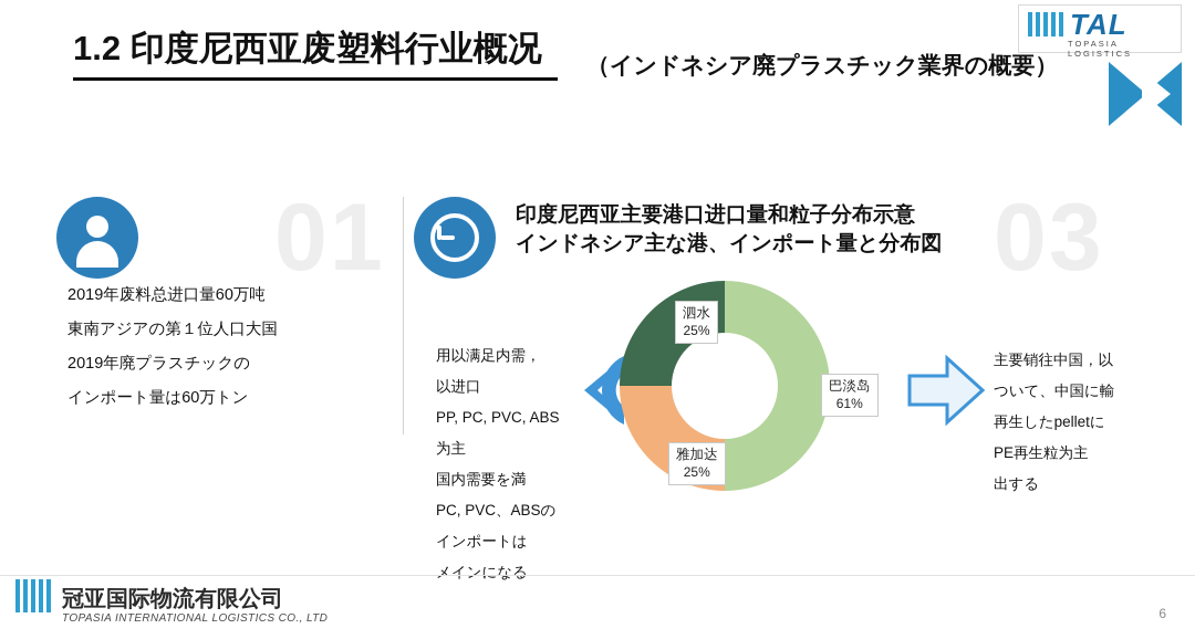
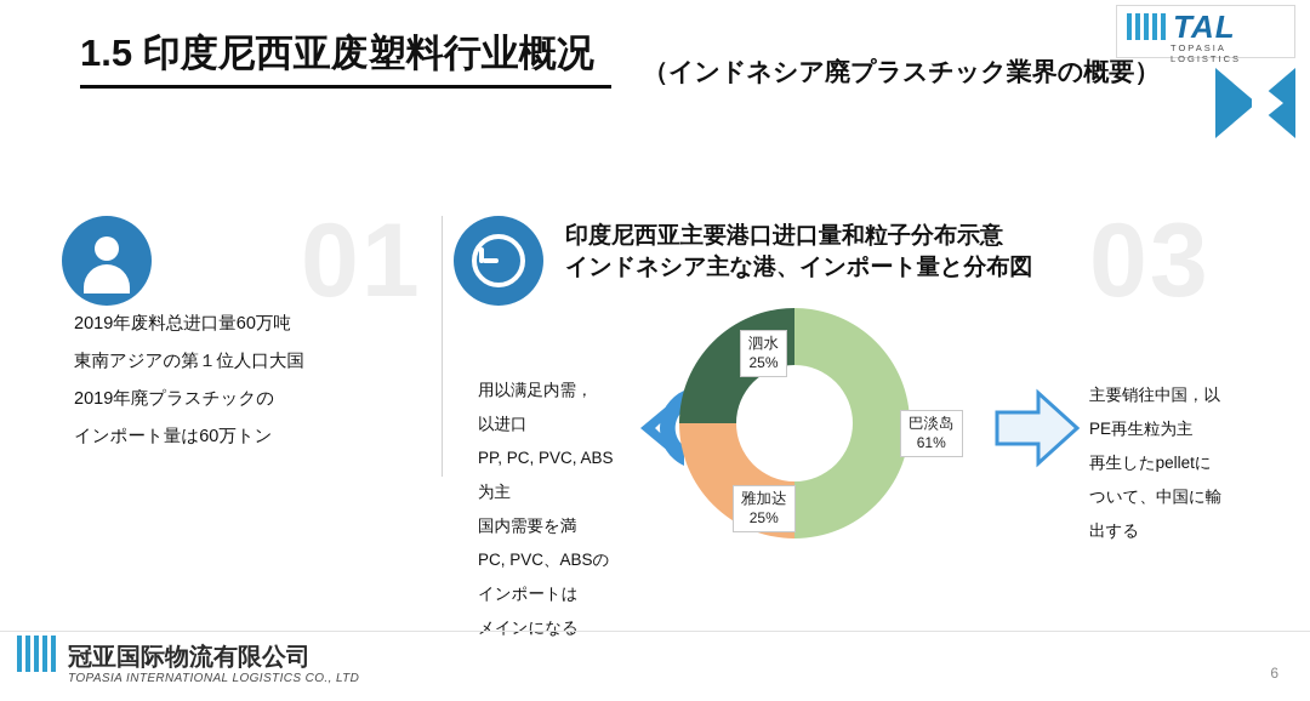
- 1.2 印度尼西亚废塑料行业概况
+ 1.5 印度尼西亚废塑料行业概况
  （インドネシア廃プラスチック業界の概要）
  TAL
  TOPASIA LOGISTICS
  2019年废料总进口量60万吨
  東南アジアの第１位人口大国
  2019年廃プラスチックの
  インポート量は60万トン
  印度尼西亚主要港口进口量和粒子分布示意
  インドネシア主な港、インポート量と分布図
  用以满足内需，
  以进口
  PP, PC, PVC, ABS
  为主
  国内需要を満
  PC, PVC、ABSの
  インポートは
  メインになる
  泗水
  25%
  雅加达
  25%
  巴淡岛
  61%
  主要销往中国，以
- ついて、中国に輸
+ PE再生粒为主
  再生したpelletに
- PE再生粒为主
+ ついて、中国に輸
  出する
  冠亚国际物流有限公司
  TOPASIA INTERNATIONAL LOGISTICS CO., LTD
  6
